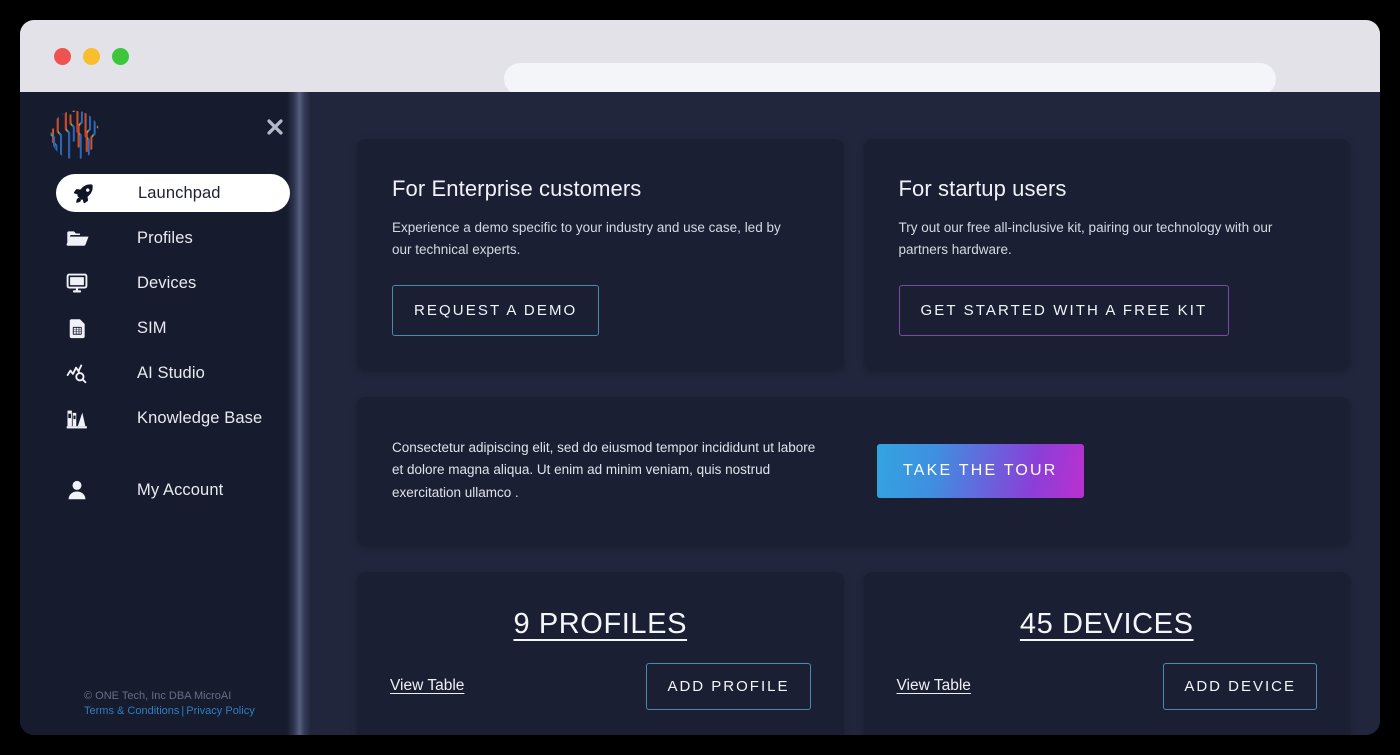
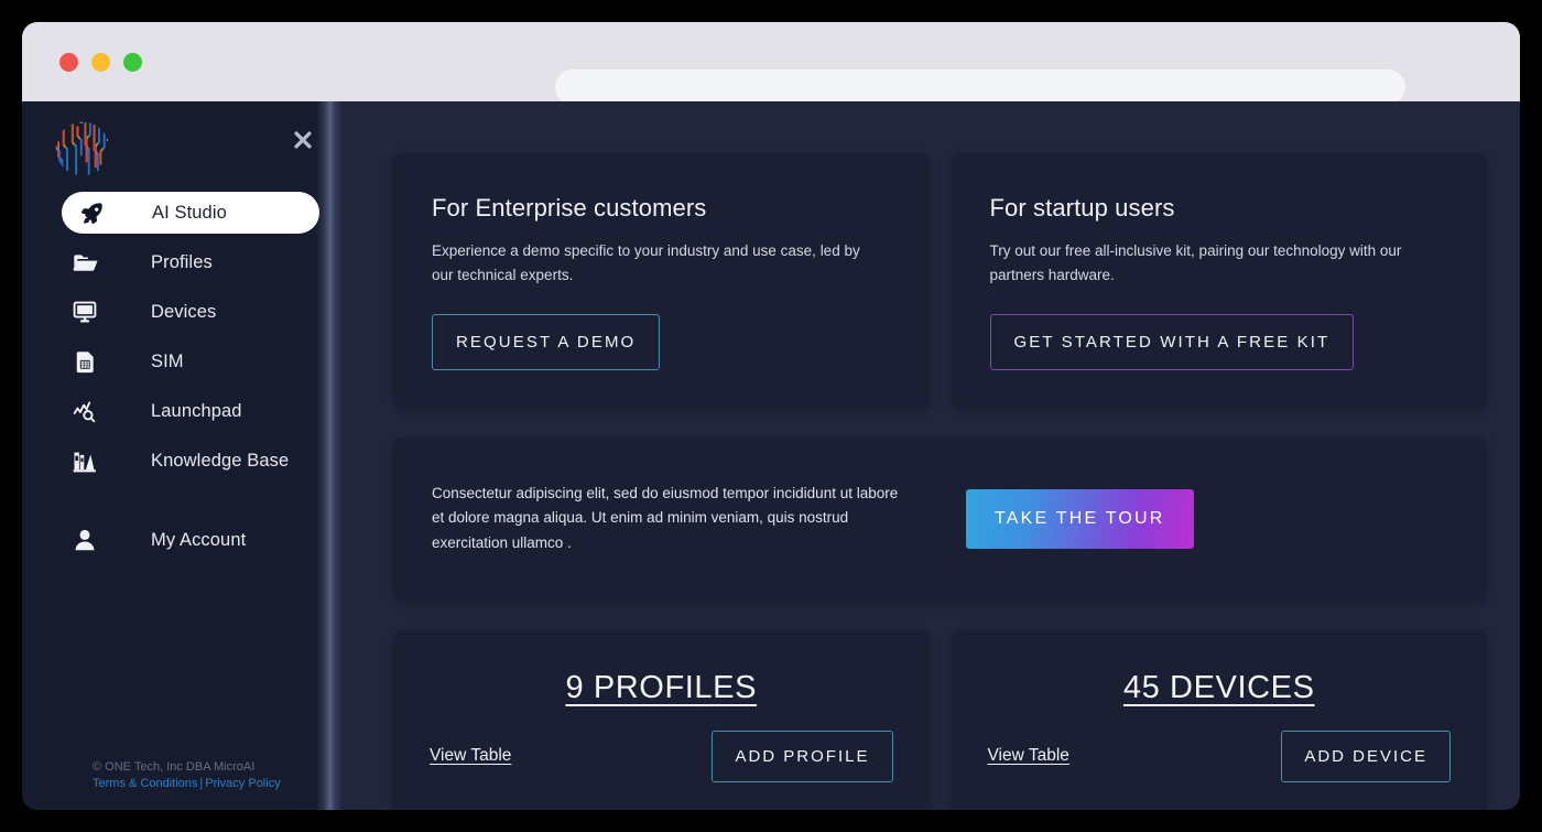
- Launchpad
+ AI Studio
  Profiles
  Devices
  SIM
- AI Studio
+ Launchpad
  Knowledge Base
  My Account
  © ONE Tech, Inc DBA MicroAI
  Terms & Conditions | Privacy Policy
  For Enterprise customers
  Experience a demo specific to your industry and use case, led by our technical experts.
  REQUEST A DEMO
  For startup users
  Try out our free all-inclusive kit, pairing our technology with our partners hardware.
  GET STARTED WITH A FREE KIT
  Consectetur adipiscing elit, sed do eiusmod tempor incididunt ut labore et dolore magna aliqua. Ut enim ad minim veniam, quis nostrud exercitation ullamco .
  TAKE THE TOUR
  9 PROFILES
  View Table
  ADD PROFILE
  45 DEVICES
  View Table
  ADD DEVICE
